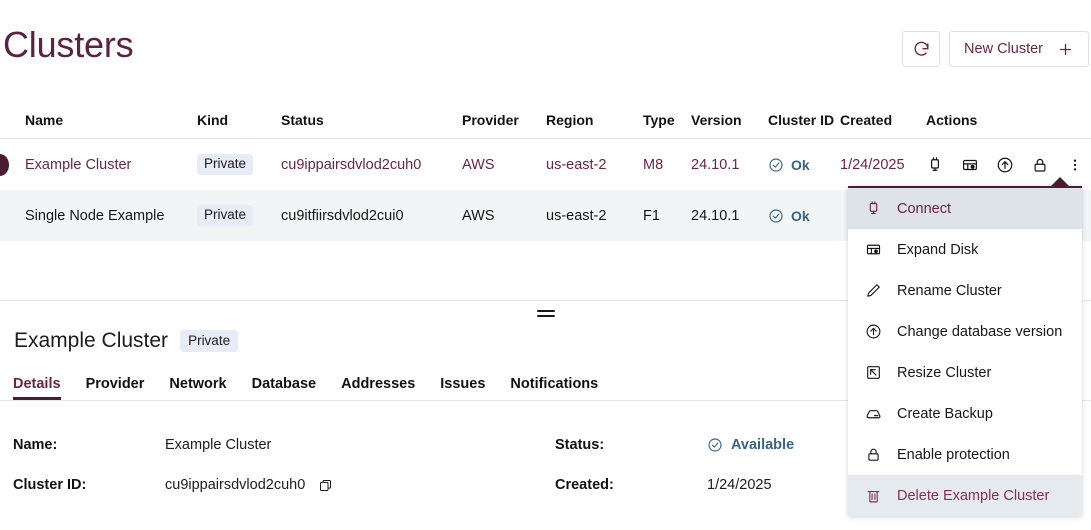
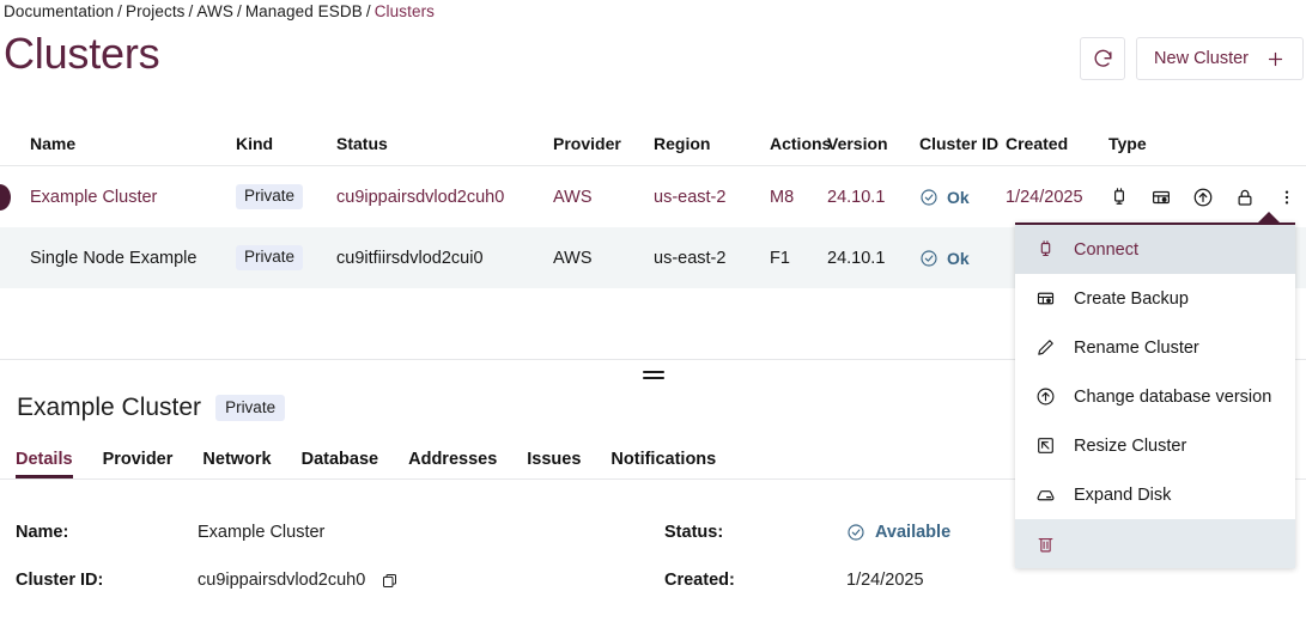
+ Documentation / Projects / AWS / Managed ESDB / Clusters
  Clusters
  New Cluster
  Name
  Kind
  Status
  Provider
  Region
- Type
+ Actions
  Version
  Cluster ID
  Created
- Actions
+ Type
  Example Cluster
  Private
  cu9ippairsdvlod2cuh0
  AWS
  us-east-2
  M8
  24.10.1
  Ok
  1/24/2025
  Single Node Example
  Private
  cu9itfiirsdvlod2cui0
  AWS
  us-east-2
  F1
  24.10.1
  Ok
  Example Cluster
  Private
  Details
  Provider
  Network
  Database
  Addresses
  Issues
  Notifications
  Name:
  Cluster ID:
  Example Cluster
  cu9ippairsdvlod2cuh0
  Status:
  Created:
  Available
  1/24/2025
  Connect
- Expand Disk
+ Create Backup
  Rename Cluster
  Change database version
  Resize Cluster
- Create Backup
+ Expand Disk
- Enable protection
- Delete Example Cluster
